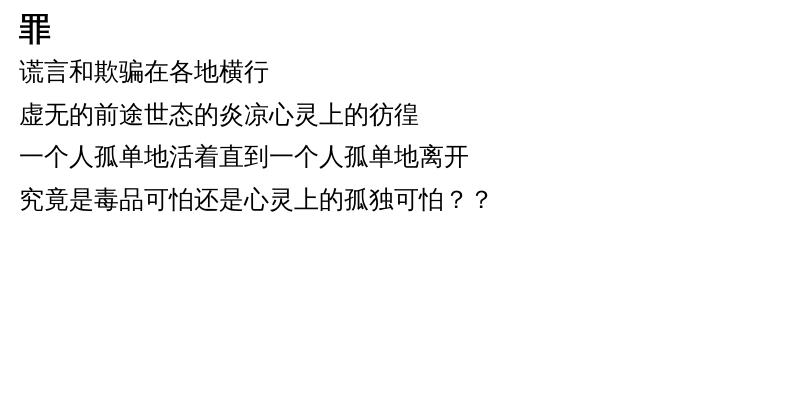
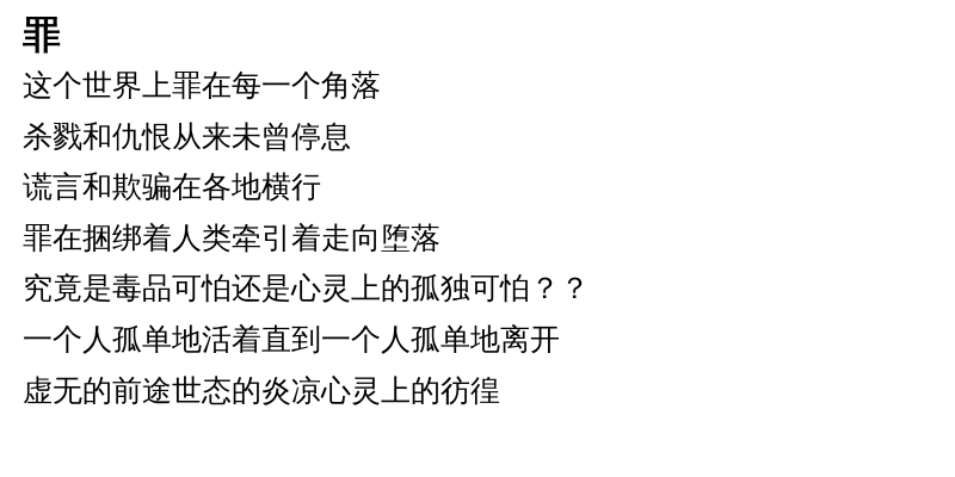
  罪
+ 这个世界上罪在每一个角落
+ 杀戮和仇恨从来未曾停息
  谎言和欺骗在各地横行
+ 罪在捆绑着人类牵引着走向堕落
- 虚无的前途世态的炎凉心灵上的彷徨
+ 究竟是毒品可怕还是心灵上的孤独可怕？？
  一个人孤单地活着直到一个人孤单地离开
- 究竟是毒品可怕还是心灵上的孤独可怕？？
+ 虚无的前途世态的炎凉心灵上的彷徨
